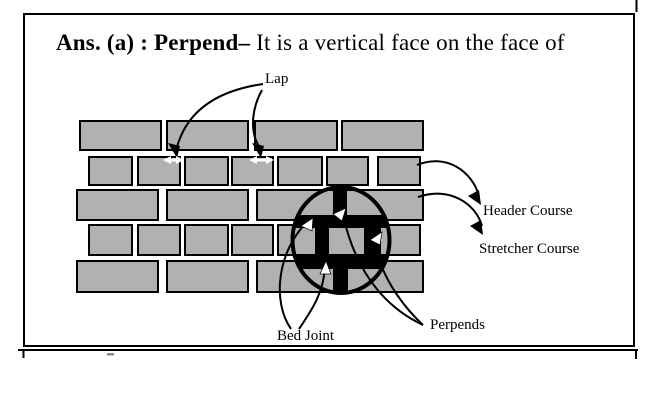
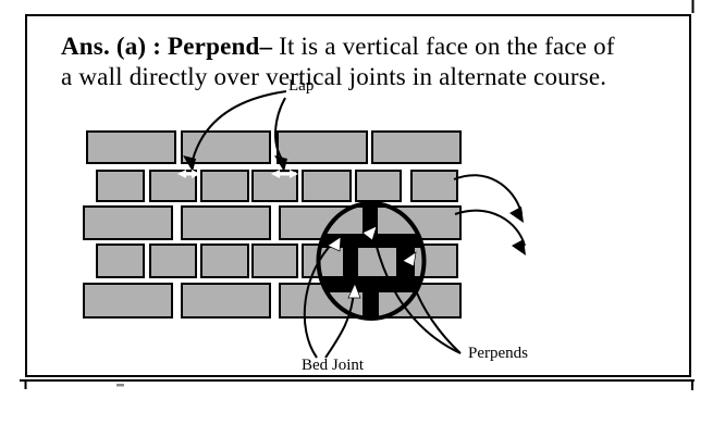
  Ans. (a) : Perpend– It is a vertical face on the face of
+ a wall directly over vertical joints in alternate course.
  Lap
- Header Course
- Stretcher Course
  Bed Joint
  Perpends
